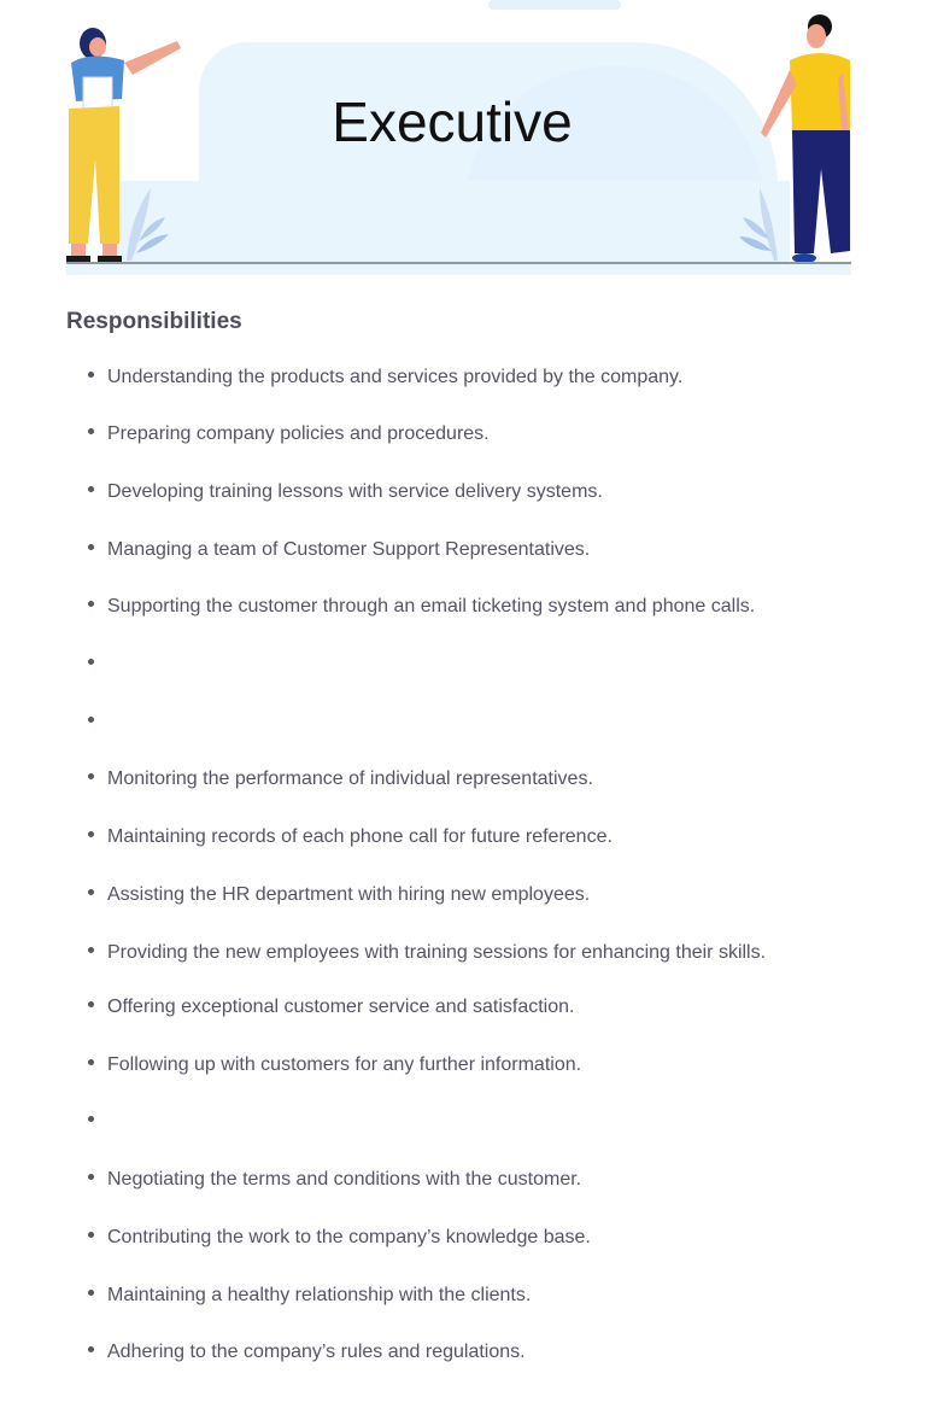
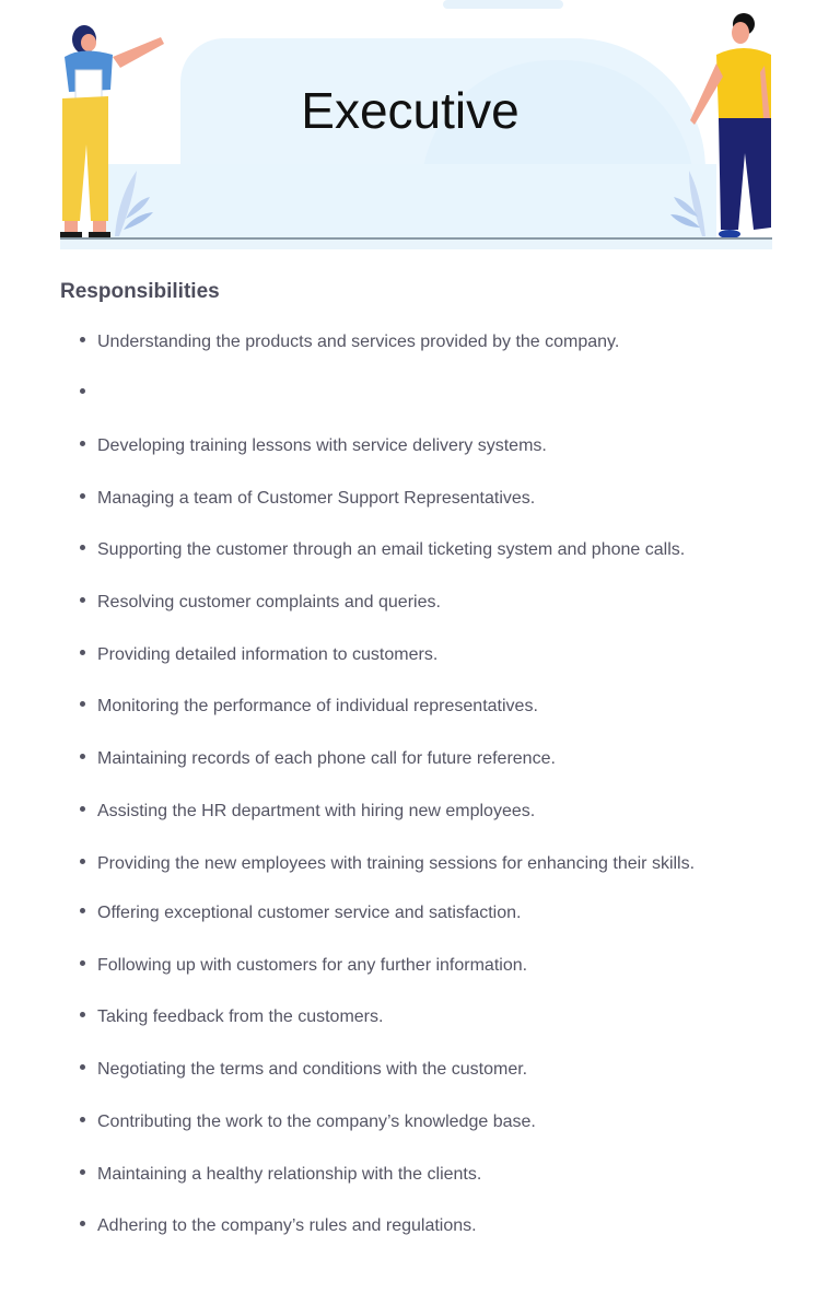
  Executive
  Responsibilities
  Understanding the products and services provided by the company.
- Preparing company policies and procedures.
  Developing training lessons with service delivery systems.
  Managing a team of Customer Support Representatives.
  Supporting the customer through an email ticketing system and phone calls.
+ Resolving customer complaints and queries.
+ Providing detailed information to customers.
  Monitoring the performance of individual representatives.
  Maintaining records of each phone call for future reference.
  Assisting the HR department with hiring new employees.
  Providing the new employees with training sessions for enhancing their skills.
  Offering exceptional customer service and satisfaction.
  Following up with customers for any further information.
+ Taking feedback from the customers.
  Negotiating the terms and conditions with the customer.
  Contributing the work to the company’s knowledge base.
  Maintaining a healthy relationship with the clients.
  Adhering to the company’s rules and regulations.
